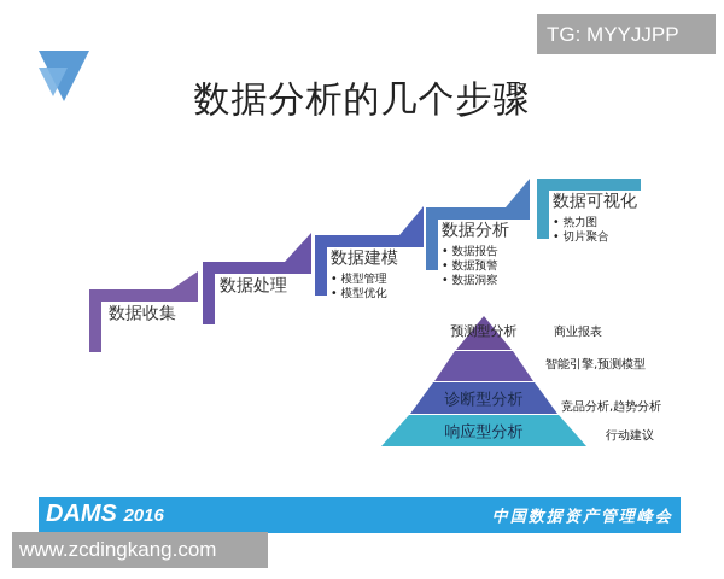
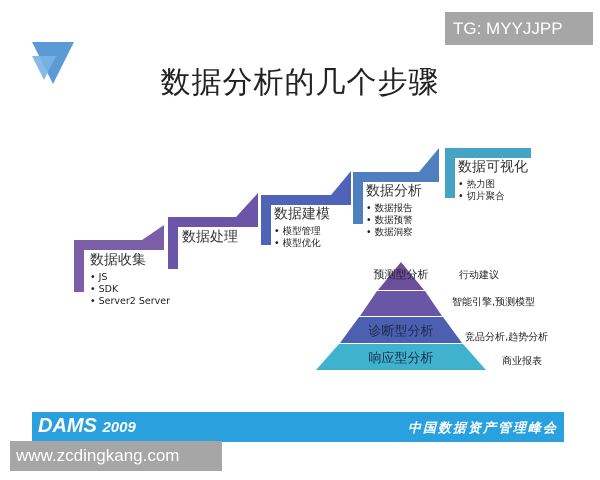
  TG: MYYJJPP
  数据分析的几个步骤
  数据收集
+ JS
+ SDK
+ Server2 Server
  数据处理
  数据建模
  模型管理
  模型优化
  数据分析
  数据报告
  数据预警
  数据洞察
  数据可视化
  热力图
  切片聚合
  预测型分析
  诊断型分析
  响应型分析
- 商业报表
+ 行动建议
  智能引擎,预测模型
  竞品分析,趋势分析
- 行动建议
+ 商业报表
- DAMS 2016
+ DAMS 2009
  中国数据资产管理峰会
  www.zcdingkang.com
